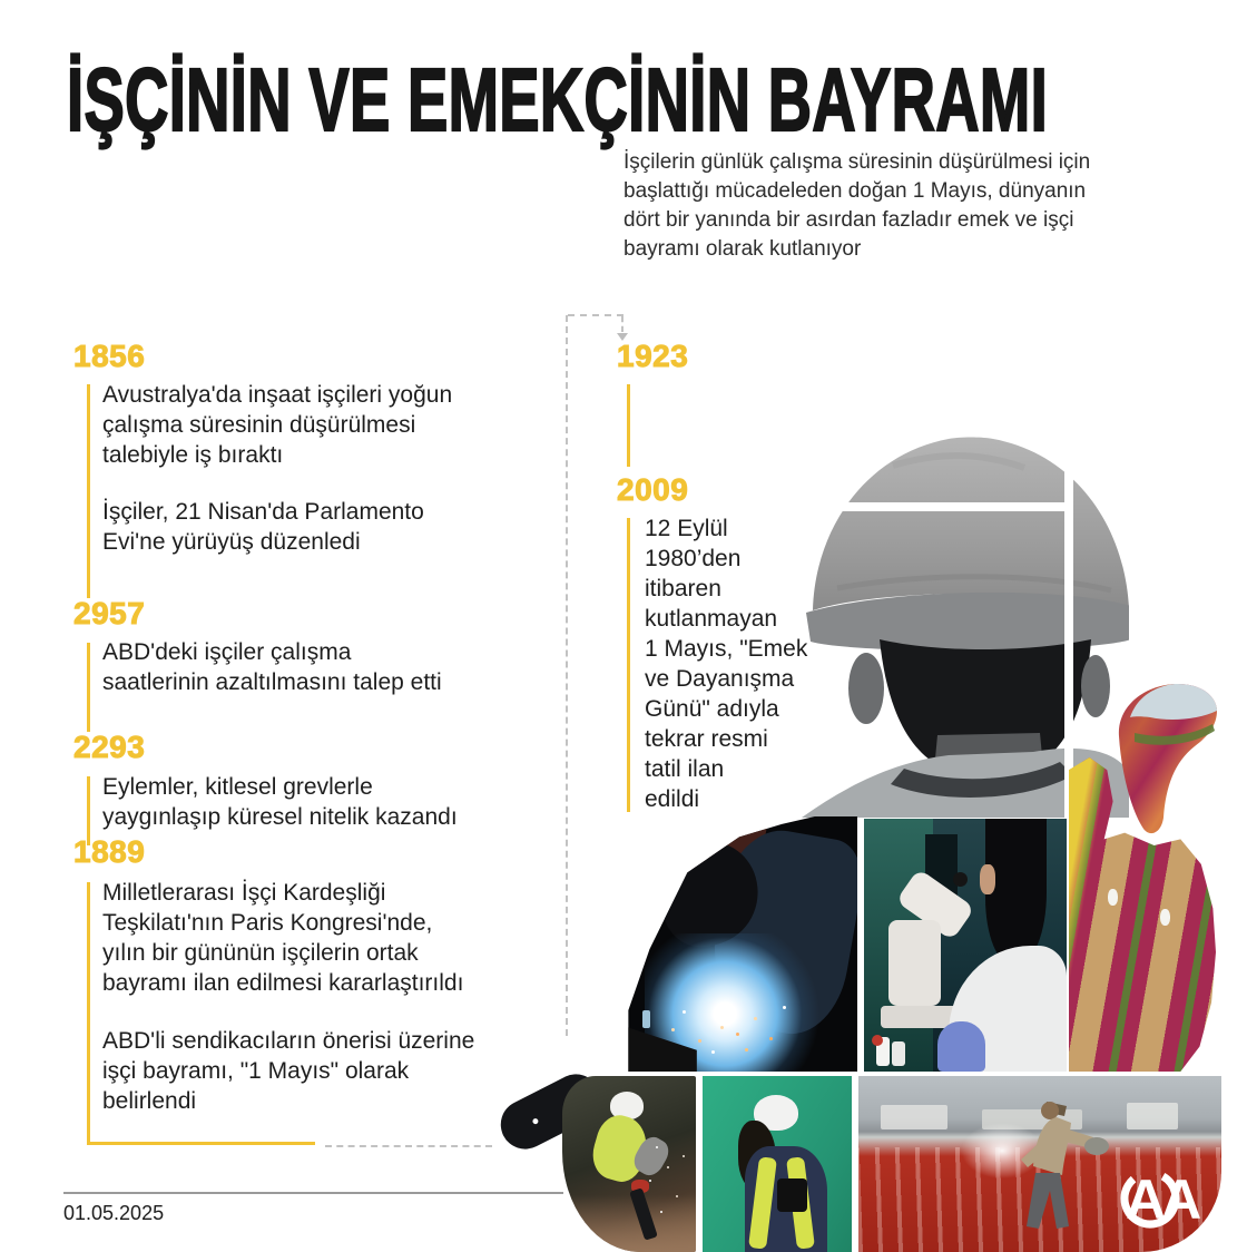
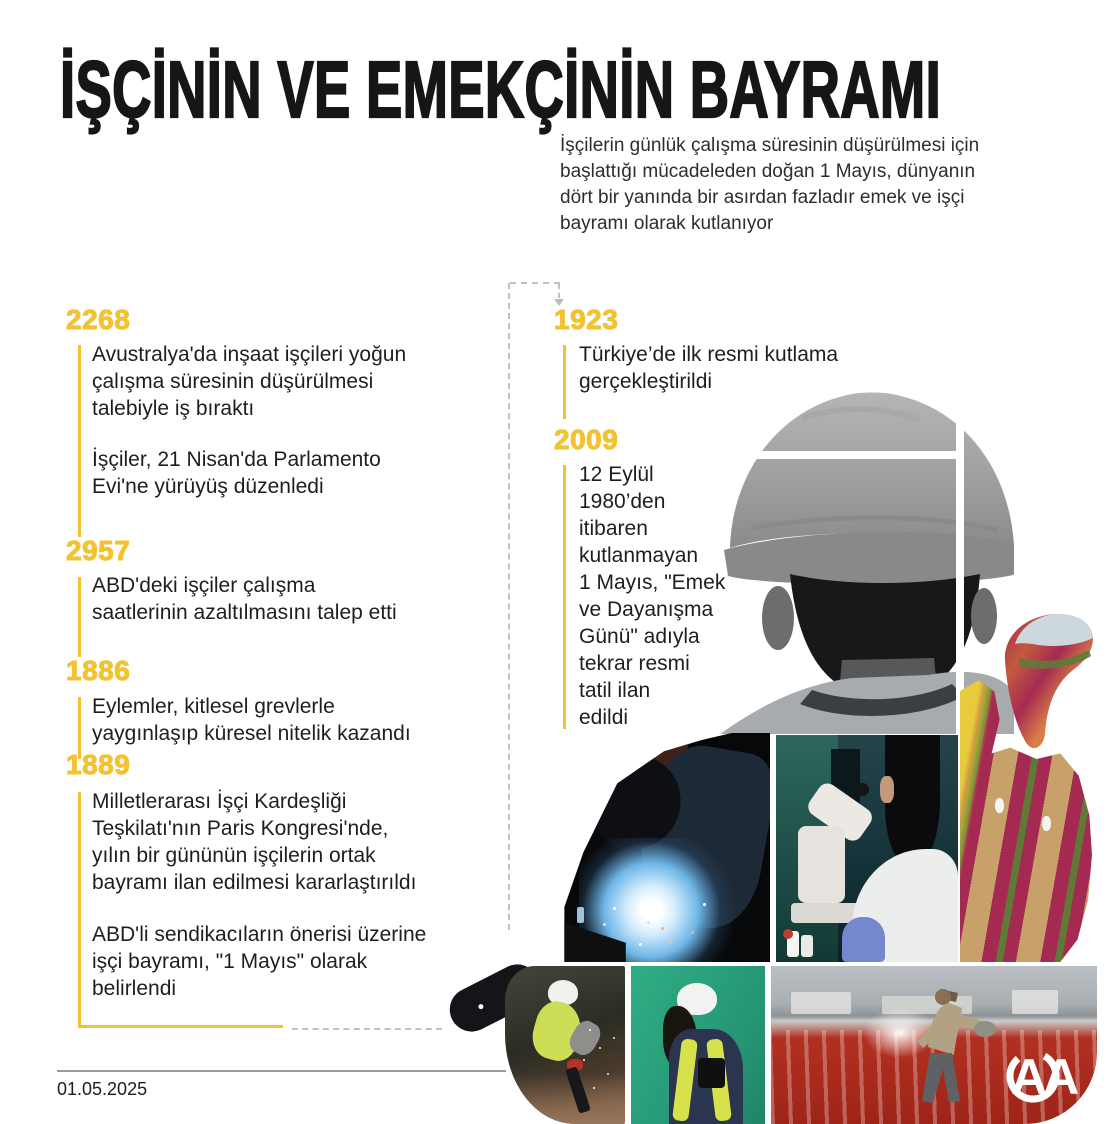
  İŞÇİNİN VE EMEKÇİNİN BAYRAMI
  İşçilerin günlük çalışma süresinin düşürülmesi için
  başlattığı mücadeleden doğan 1 Mayıs, dünyanın
  dört bir yanında bir asırdan fazladır emek ve işçi
  bayramı olarak kutlanıyor
  AA
- 1856
+ 2268
  Avustralya'da inşaat işçileri yoğun
  çalışma süresinin düşürülmesi
  talebiyle iş bıraktı
  İşçiler, 21 Nisan'da Parlamento
  Evi'ne yürüyüş düzenledi
  2957
  ABD'deki işçiler çalışma
  saatlerinin azaltılmasını talep etti
- 2293
+ 1886
  Eylemler, kitlesel grevlerle
  yaygınlaşıp küresel nitelik kazandı
  1889
  Milletlerarası İşçi Kardeşliği
  Teşkilatı'nın Paris Kongresi'nde,
  yılın bir gününün işçilerin ortak
  bayramı ilan edilmesi kararlaştırıldı
  ABD'li sendikacıların önerisi üzerine
  işçi bayramı, "1 Mayıs" olarak
  belirlendi
  1923
+ Türkiye’de ilk resmi kutlama
+ gerçekleştirildi
  2009
  12 Eylül
  1980’den
  itibaren
  kutlanmayan
  1 Mayıs, "Emek
  ve Dayanışma
  Günü" adıyla
  tekrar resmi
  tatil ilan
  edildi
  01.05.2025
